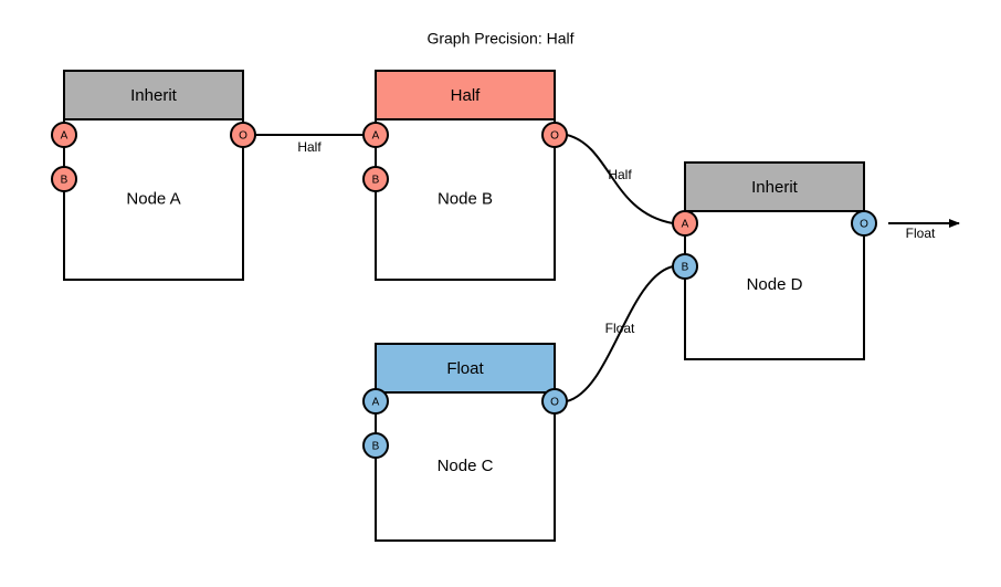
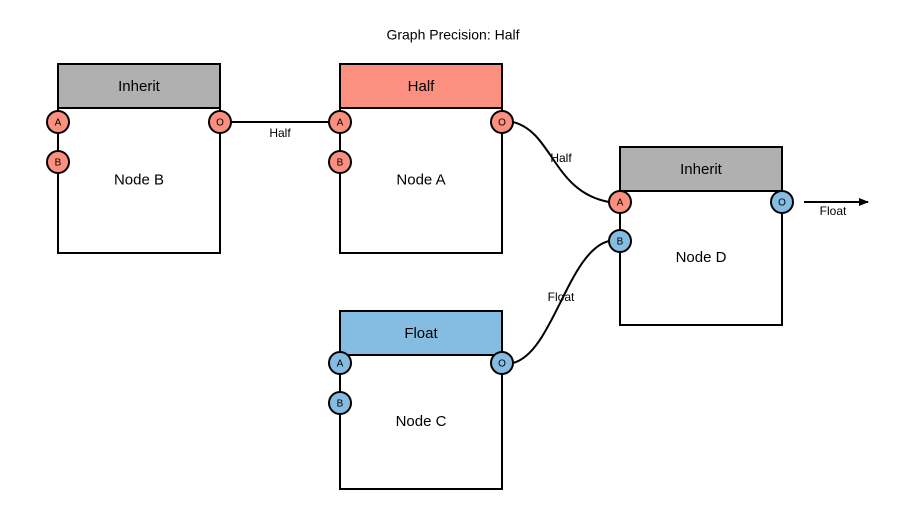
  Graph Precision: Half
  Half
  Half
  Float
  Float
  Inherit
- Node A
+ Node B
  A
  B
  O
  Half
- Node B
+ Node A
  A
  B
  O
  Float
  Node C
  A
  B
  O
  Inherit
  Node D
  A
  B
  O
